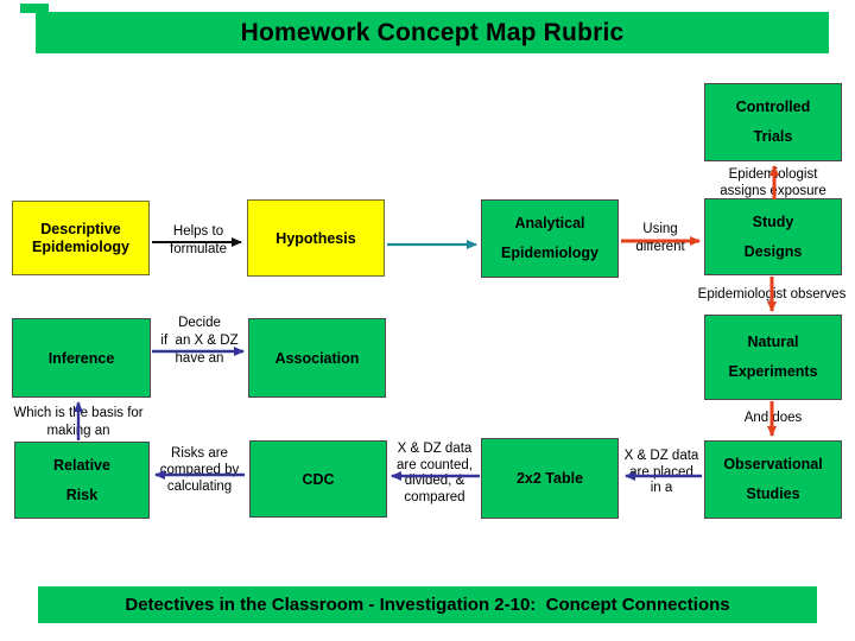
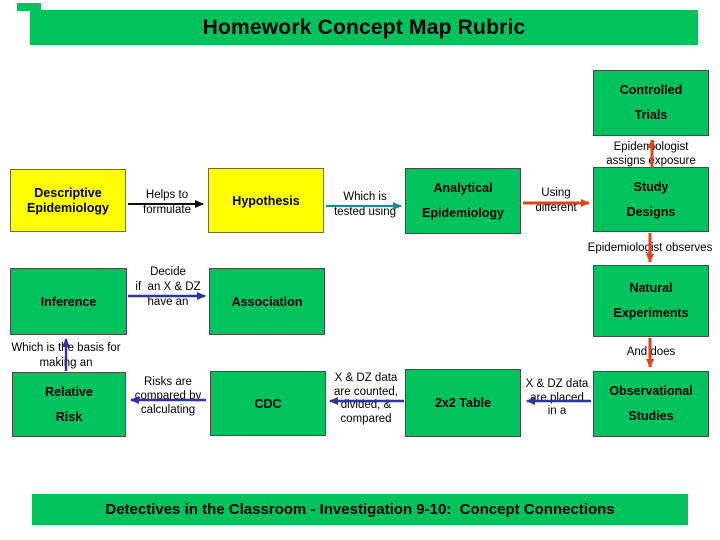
  Homework Concept Map Rubric
  Controlled
  Trials
  Descriptive
  Epidemiology
  Hypothesis
  Analytical
  Epidemiology
  Study
  Designs
  Inference
  Association
  Natural
  Experiments
  Relative
  Risk
  CDC
  2x2 Table
  Observational
  Studies
  Helps to
  formulate
+ Which is
+ tested using
  Using
  different
  Epidemiologist
  assignsxposure
  Epidemiologist observes
  And does
  Decide
  if an X & DZ
  have an
  Which is the basis for
  makig an
  Risks are
  compared by
  calculating
  X & DZ data
  are counted,
  divided, &
  compared
  X & DZ data
  are placed
  in a
- Detectives in the Classroom - Investigation 2-10: Concept Connections
+ Detectives in the Classroom - Investigation 9-10: Concept Connections
